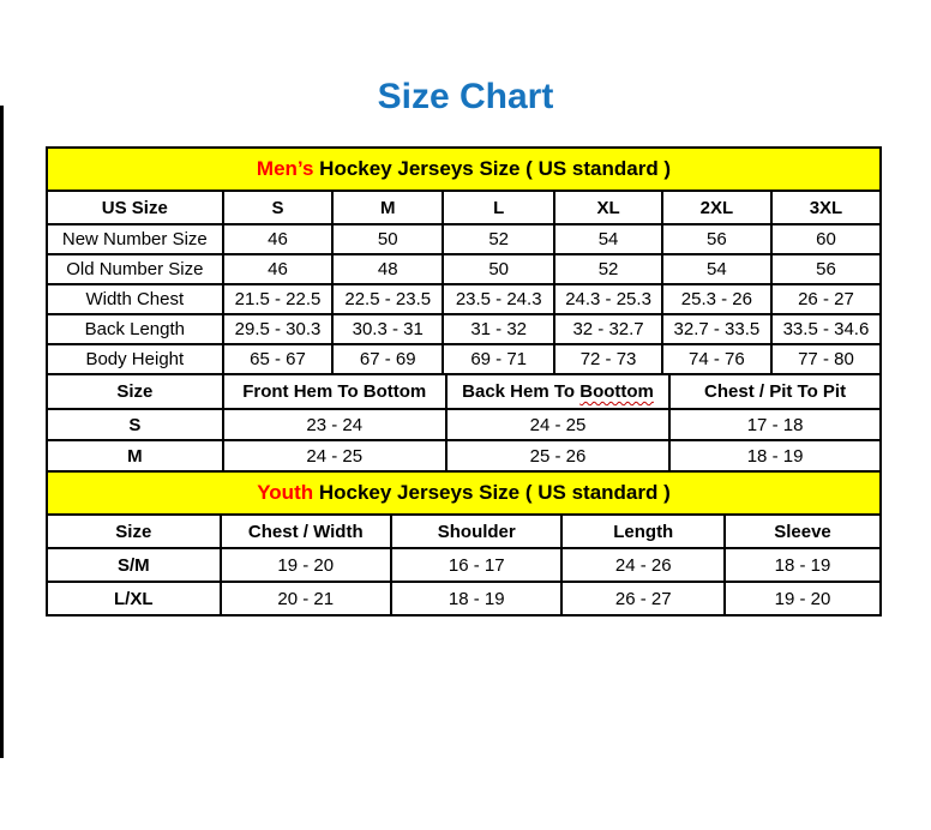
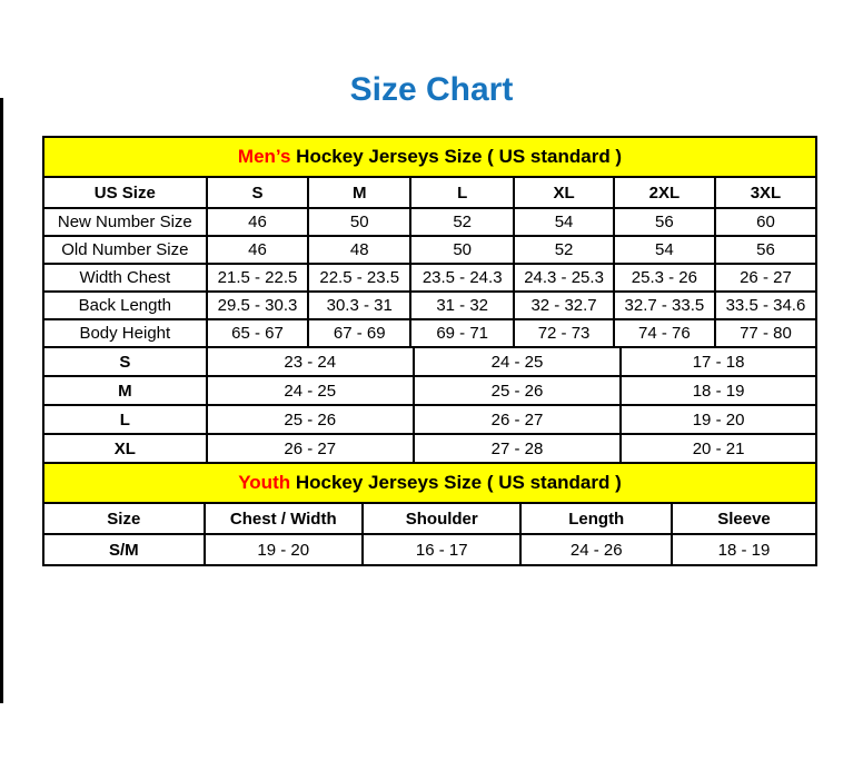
  Size Chart
  Men’s Hockey Jerseys Size ( US standard )
  US Size	S	M	L	XL	2XL	3XL
  New Number Size	46	50	52	54	56	60
  Old Number Size	46	48	50	52	54	56
  Width Chest	21.5 - 22.5	22.5 - 23.5	23.5 - 24.3	24.3 - 25.3	25.3 - 26	26 - 27
  Back Length	29.5 - 30.3	30.3 - 31	31 - 32	32 - 32.7	32.7 - 33.5	33.5 - 34.6
  Body Height	65 - 67	67 - 69	69 - 71	72 - 73	74 - 76	77 - 80
- Size	Front Hem To Bottom	Back Hem To Boottom	Chest / Pit To Pit
  S	23 - 24	24 - 25	17 - 18
  M	24 - 25	25 - 26	18 - 19
+ L	25 - 26	26 - 27	19 - 20
+ XL	26 - 27	27 - 28	20 - 21
  Youth Hockey Jerseys Size ( US standard )
  Size	Chest / Width	Shoulder	Length	Sleeve
  S/M	19 - 20	16 - 17	24 - 26	18 - 19
- L/XL	20 - 21	18 - 19	26 - 27	19 - 20
